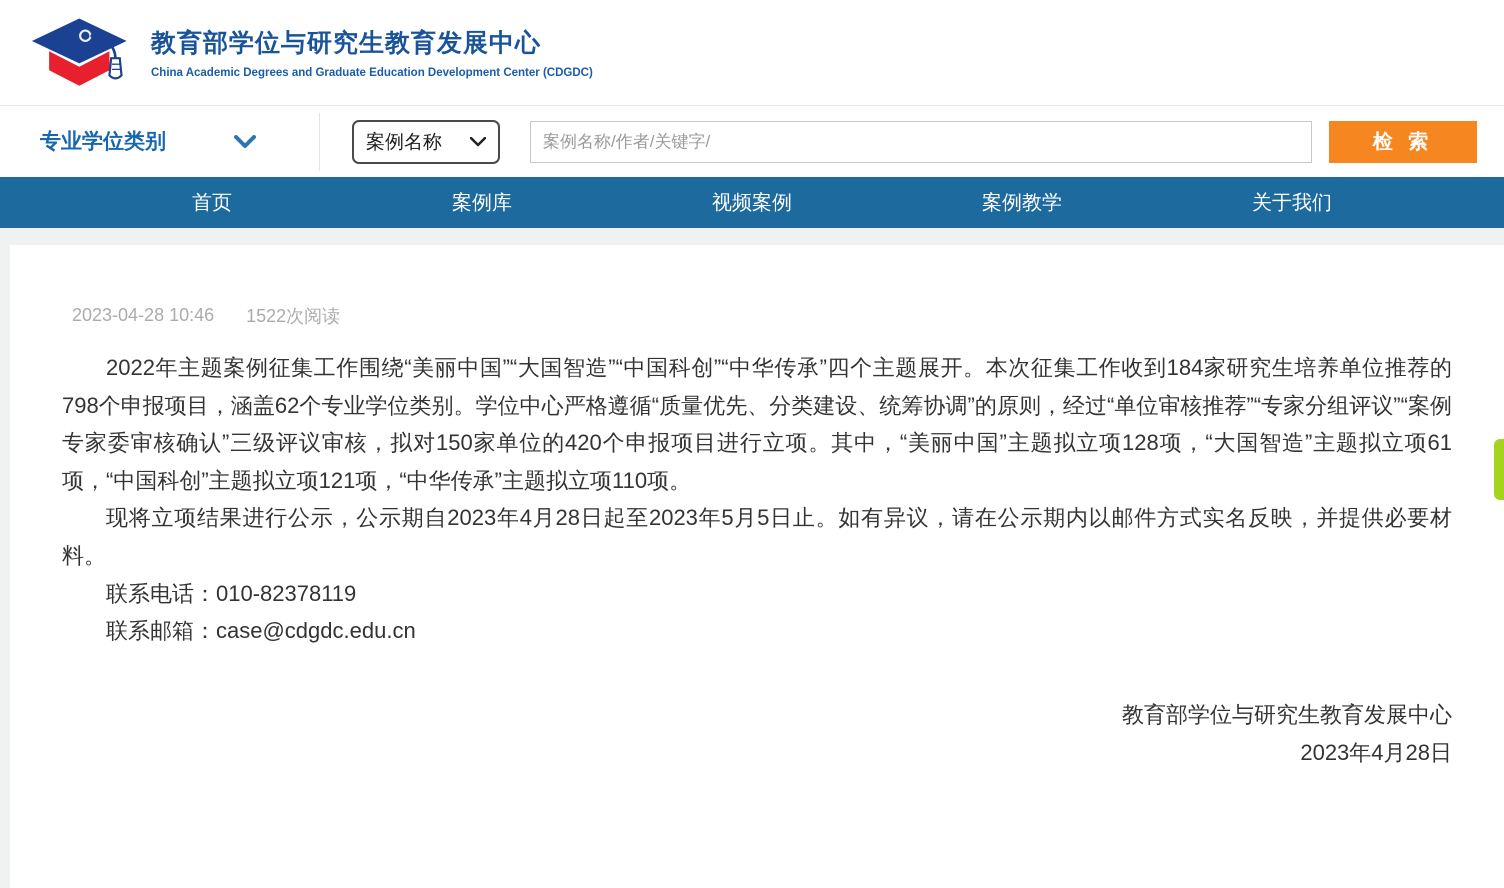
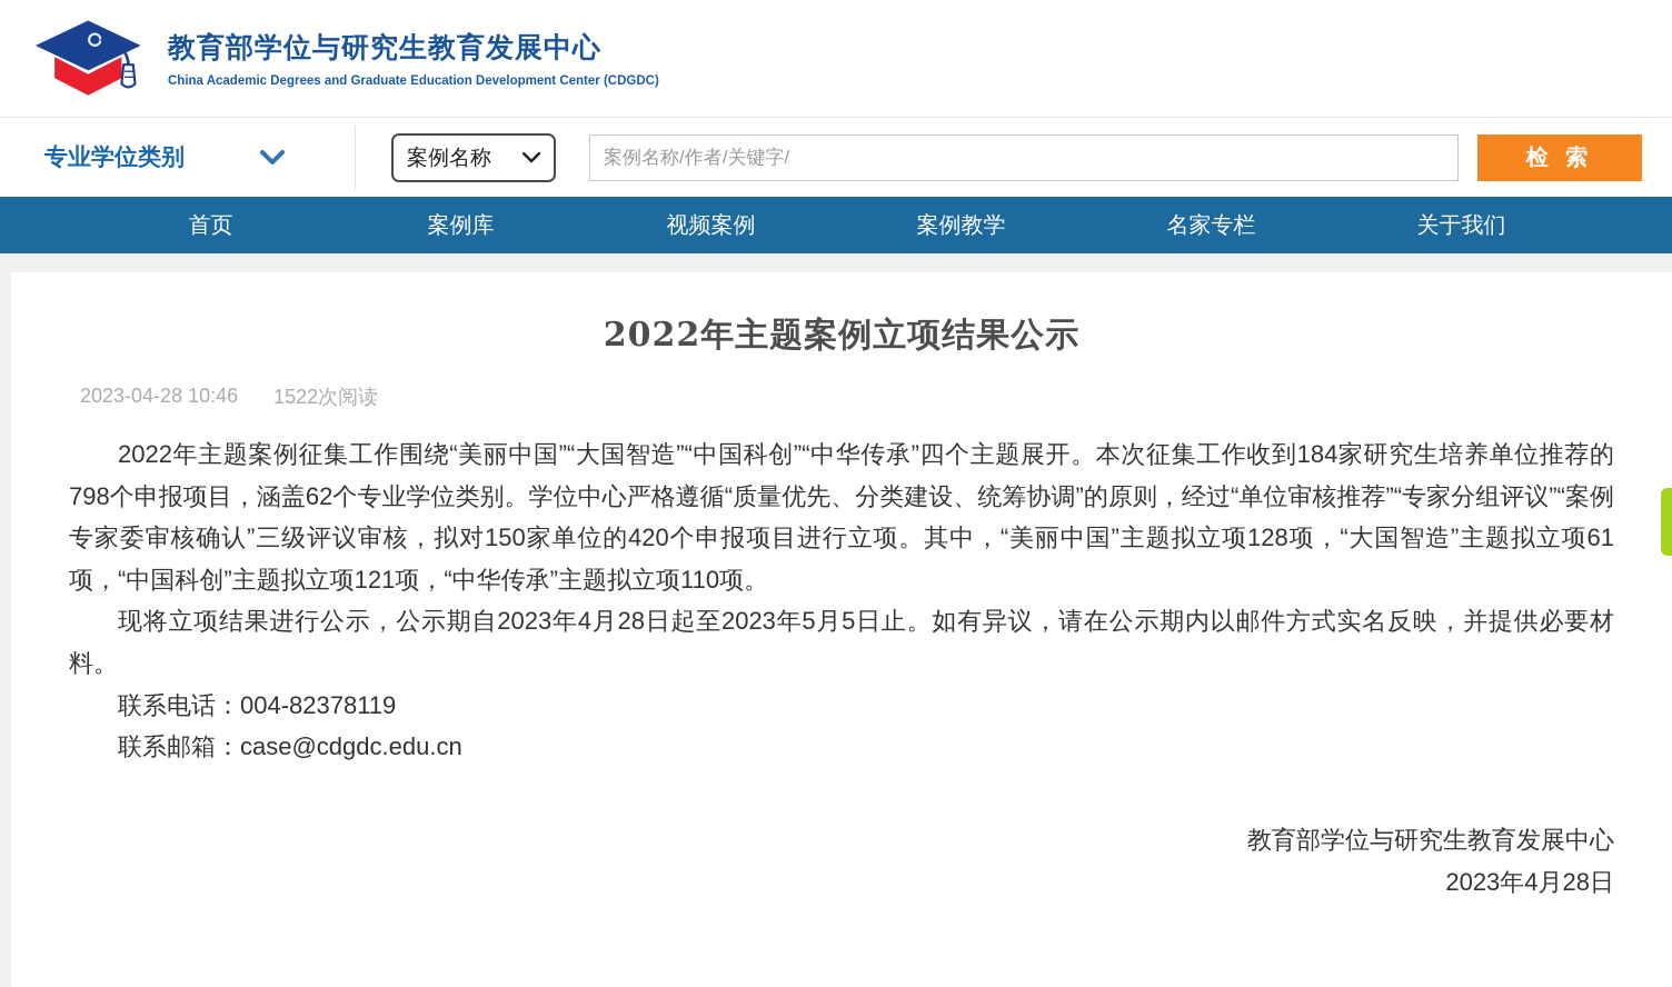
  教育部学位与研究生教育发展中心
  China Academic Degrees and Graduate Education Development Center (CDGDC)
  专业学位类别
  案例名称
  案例名称/作者/关键字/
  检 索
  首页
  案例库
  视频案例
  案例教学
+ 名家专栏
  关于我们
+ 2022年主题案例立项结果公示
  2023-04-28 10:46
  1522次阅读
  2022年主题案例征集工作围绕“美丽中国”“大国智造”“中国科创”“中华传承”四个主题展开。本次征集工作收到184家研究生培养单位推荐的798个申报项目，涵盖62个专业学位类别。学位中心严格遵循“质量优先、分类建设、统筹协调”的原则，经过“单位审核推荐”“专家分组评议”“案例专家委审核确认”三级评议审核，拟对150家单位的420个申报项目进行立项。其中，“美丽中国”主题拟立项128项，“大国智造”主题拟立项61项，“中国科创”主题拟立项121项，“中华传承”主题拟立项110项。
  现将立项结果进行公示，公示期自2023年4月28日起至2023年5月5日止。如有异议，请在公示期内以邮件方式实名反映，并提供必要材料。
- 联系电话：010-82378119
+ 联系电话：004-82378119
  联系邮箱：case@cdgdc.edu.cn
  教育部学位与研究生教育发展中心
  2023年4月28日
